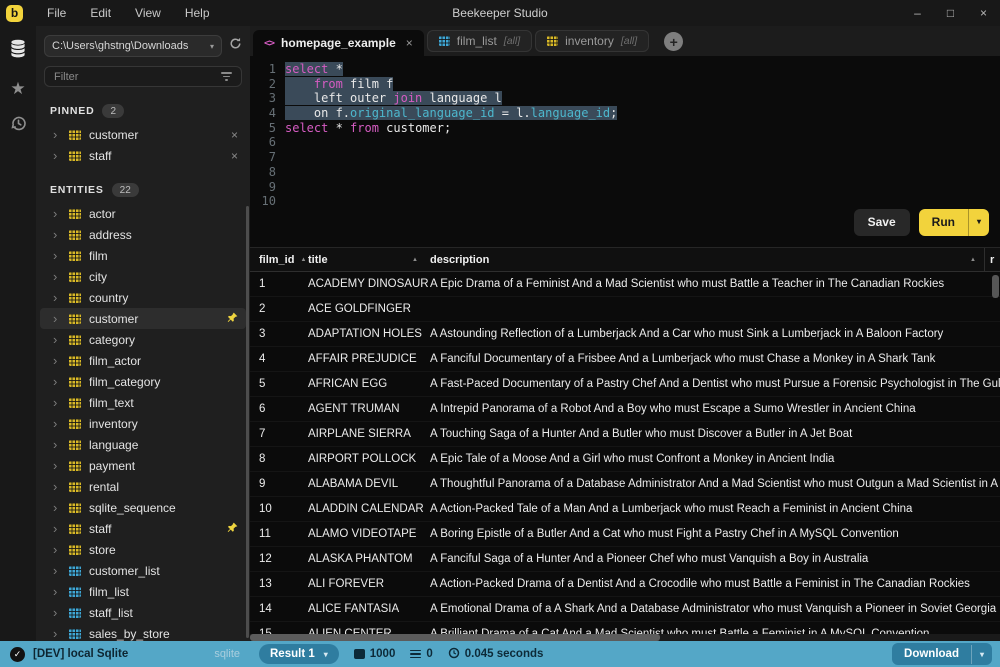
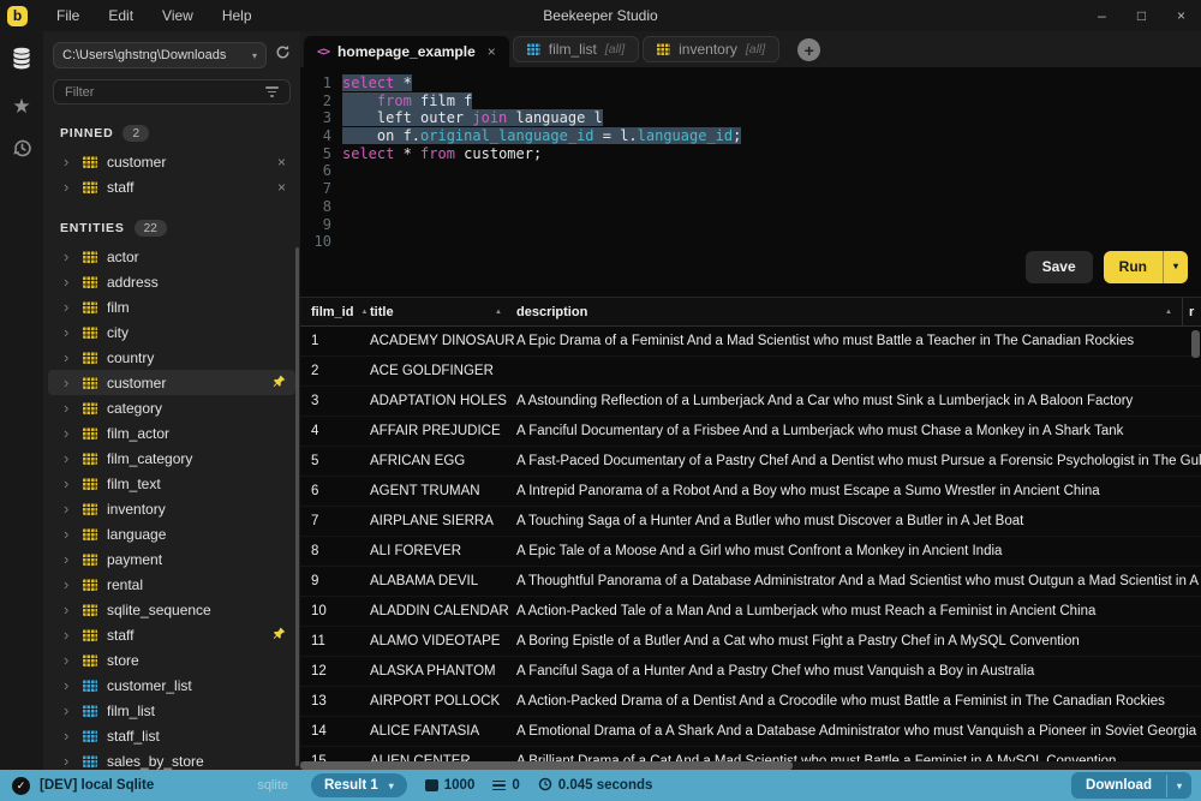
  b
  File
  Edit
  View
  Help
  Beekeeper Studio
  –
  □
  ×
  ★
  C:\Users\ghstng\Downloads
  ▾
  Filter
  PINNED
  2
  ›
  customer
  ×
  ›
  staff
  ×
  ENTITIES
  22
  ›
  actor
  ›
  address
  ›
  film
  ›
  city
  ›
  country
  ›
  customer
  ›
  category
  ›
  film_actor
  ›
  film_category
  ›
  film_text
  ›
  inventory
  ›
  language
  ›
  payment
  ›
  rental
  ›
  sqlite_sequence
  ›
  staff
  ›
  store
  ›
  customer_list
  ›
  film_list
  ›
  staff_list
  ›
  sales_by_store
  <>
  homepage_example
  ×
  film_list
  [all]
  inventory
  [all]
  +
  1
  2
  3
  4
  5
  6
  7
  8
  9
  10
  select *
  from film f
  left outer join language l
  on f.original_language_id = l.language_id;
  select * from customer;
  Save
  Run
  ▾
  film_id
  title
  description
  r
  1
  ACADEMY DINOSAUR
  A Epic Drama of a Feminist And a Mad Scientist who must Battle a Teacher in The Canadian Rockies
  2
  ACE GOLDFINGER
  3
  ADAPTATION HOLES
  A Astounding Reflection of a Lumberjack And a Car who must Sink a Lumberjack in A Baloon Factory
  4
  AFFAIR PREJUDICE
  A Fanciful Documentary of a Frisbee And a Lumberjack who must Chase a Monkey in A Shark Tank
  5
  AFRICAN EGG
  A Fast-Paced Documentary of a Pastry Chef And a Dentist who must Pursue a Forensic Psychologist in The Gul
  6
  AGENT TRUMAN
  A Intrepid Panorama of a Robot And a Boy who must Escape a Sumo Wrestler in Ancient China
  7
  AIRPLANE SIERRA
  A Touching Saga of a Hunter And a Butler who must Discover a Butler in A Jet Boat
  8
- AIRPORT POLLOCK
+ ALI FOREVER
  A Epic Tale of a Moose And a Girl who must Confront a Monkey in Ancient India
  9
  ALABAMA DEVIL
  A Thoughtful Panorama of a Database Administrator And a Mad Scientist who must Outgun a Mad Scientist in A
  10
  ALADDIN CALENDAR
  A Action-Packed Tale of a Man And a Lumberjack who must Reach a Feminist in Ancient China
  11
  ALAMO VIDEOTAPE
  A Boring Epistle of a Butler And a Cat who must Fight a Pastry Chef in A MySQL Convention
  12
  ALASKA PHANTOM
- A Fanciful Saga of a Hunter And a Pioneer Chef who must Vanquish a Boy in Australia
+ A Fanciful Saga of a Hunter And a Pastry Chef who must Vanquish a Boy in Australia
  13
- ALI FOREVER
+ AIRPORT POLLOCK
  A Action-Packed Drama of a Dentist And a Crocodile who must Battle a Feminist in The Canadian Rockies
  14
  ALICE FANTASIA
  A Emotional Drama of a A Shark And a Database Administrator who must Vanquish a Pioneer in Soviet Georgia
  ✓
  [DEV] local Sqlite
  sqlite
  Result 1
  ▾
  1000
  0
  0.045 seconds
  Download
  ▾
